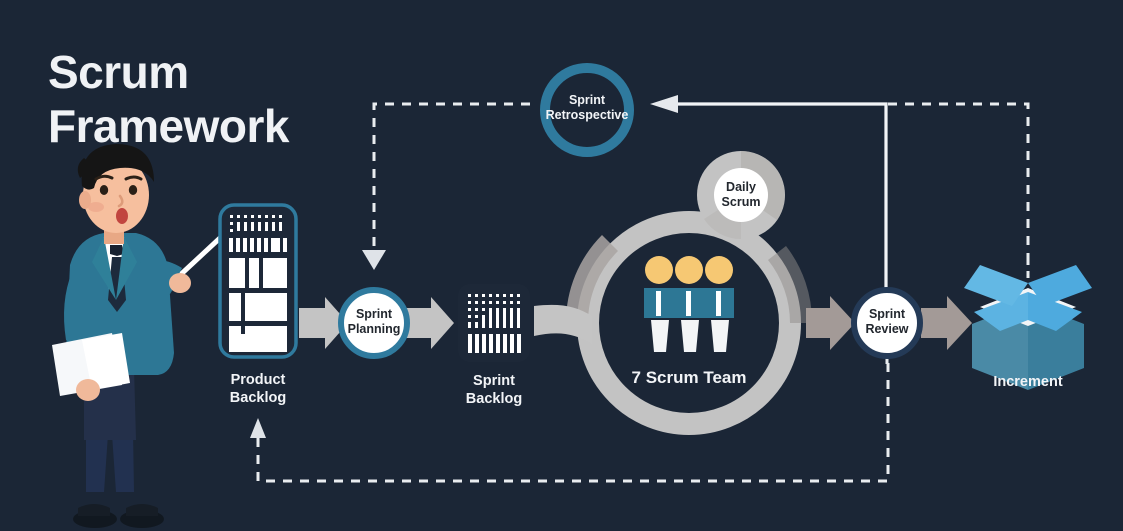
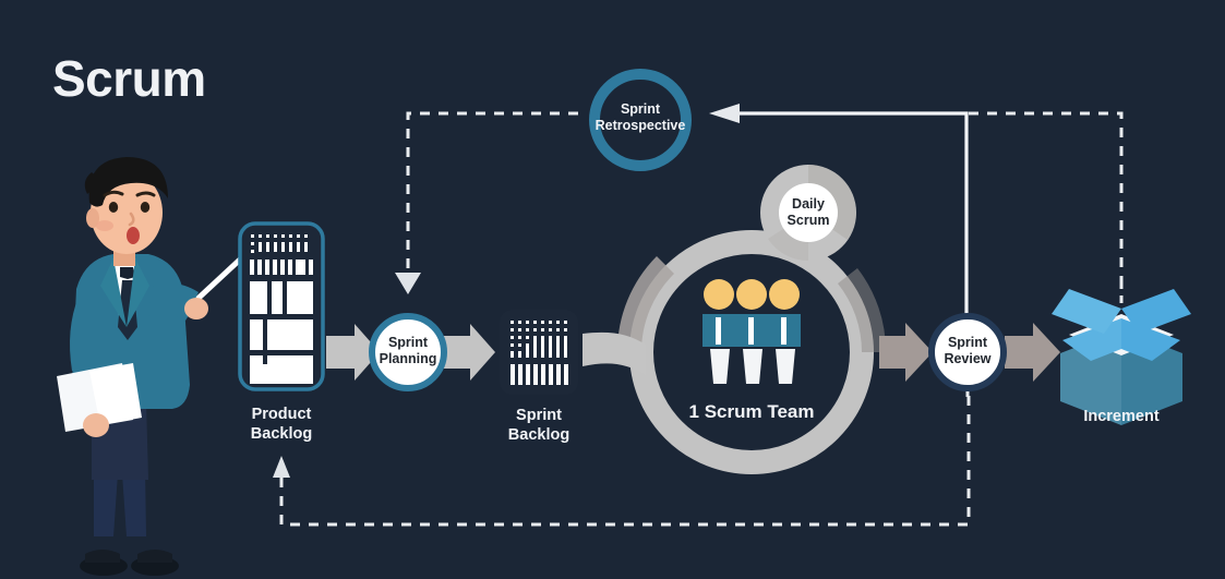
  Scrum
- Framework
  Product
  Backlog
  Sprint
  Backlog
- 7 Scrum Team
+ 1 Scrum Team
  Daily
  Scrum
  Sprint
  Planning
  Sprint
  Review
  Sprint
  Retrospective
  Increment
